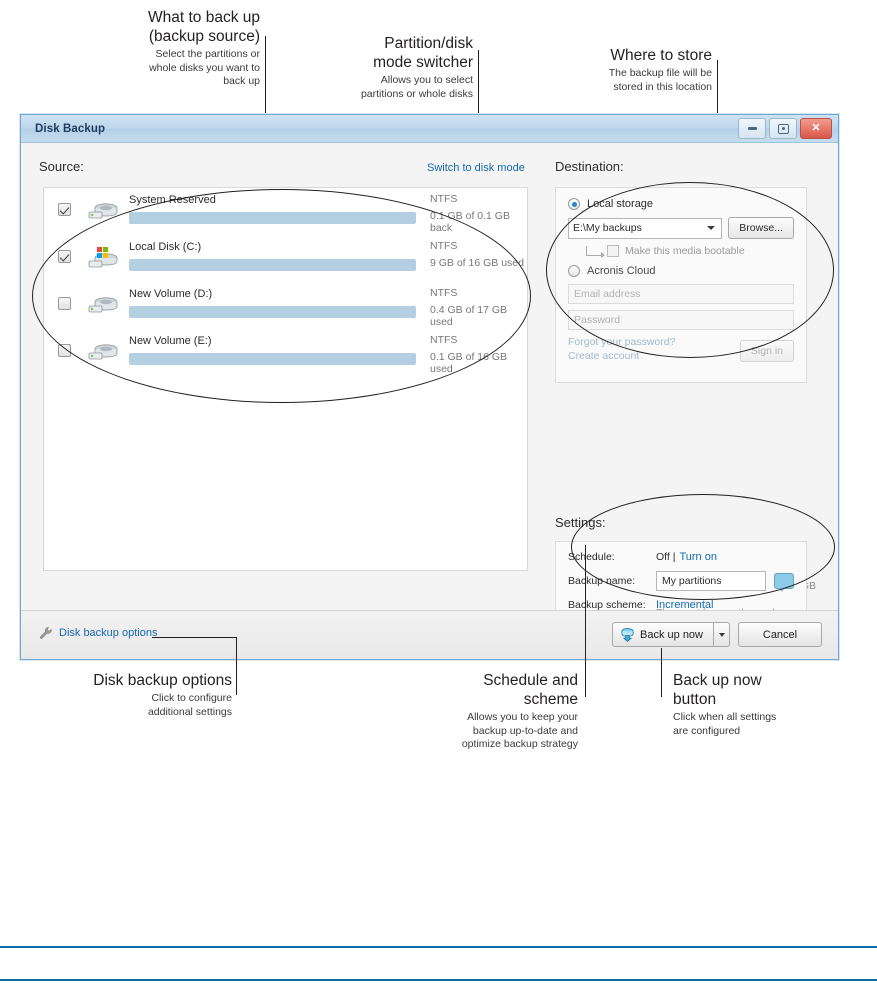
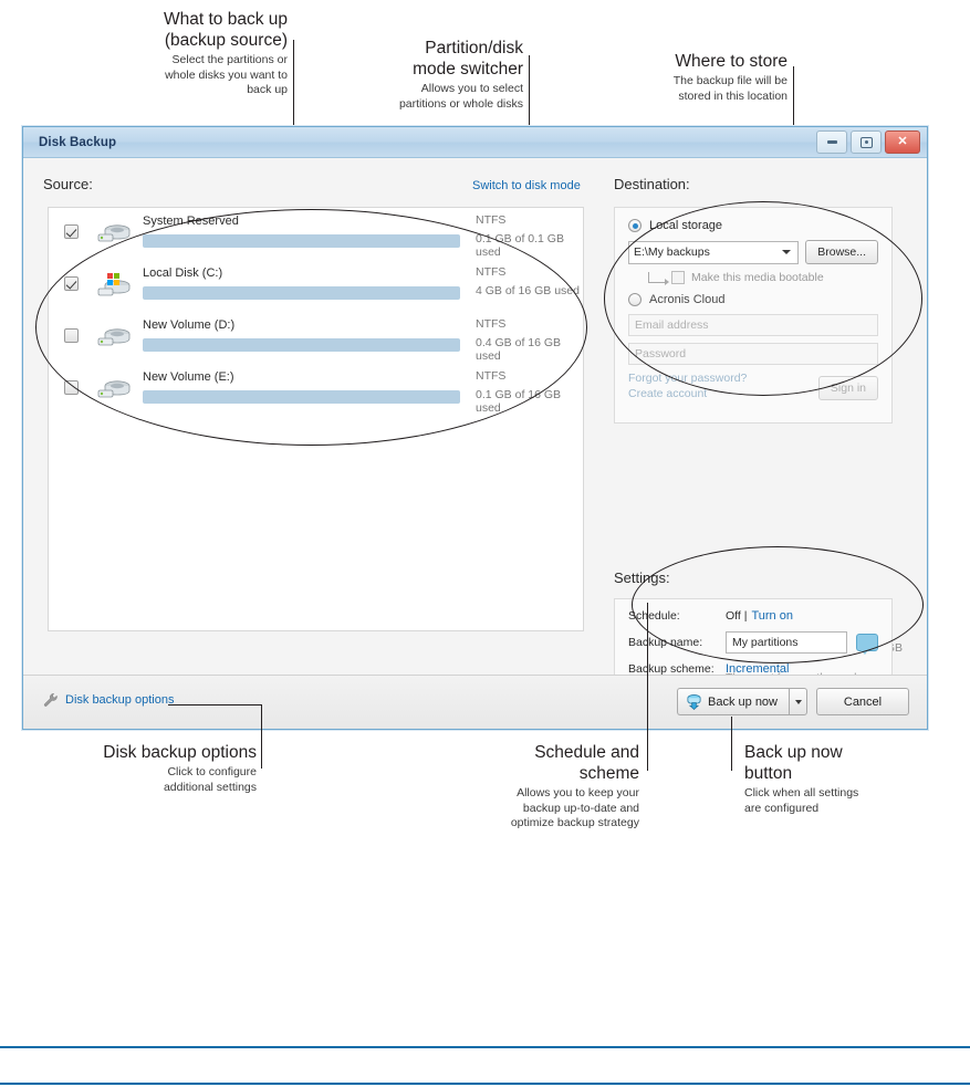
  What to back up
  (backup source)
  Select the partitions or
  whole disks you want to
  back up
  Partition/disk
  mode switcher
  Allows you to select
  partitions or whole disks
  Where to store
  The backup file will be
  stored in this location
  Disk Backup
  ✕
  Source:
  Switch to disk mode
  System Reserved
  NTFS
- 0.1 GB of 0.1 GB back
+ 0.1 GB of 0.1 GB used
  Local Disk (C:)
  NTFS
- 9 GB of 16 GB used
+ 4 GB of 16 GB used
  New Volume (D:)
  NTFS
- 0.4 GB of 17 GB used
+ 0.4 GB of 16 GB used
  New Volume (E:)
  NTFS
  0.1 GB of 16 GB used
  Destination:
  Local storage
  E:\My backups
  Browse...
  Make this media bootable
  Acronis Cloud
  Email address
  Password
  Forgot your password?
  Create account
  Sign in
  Settings:
  Schedule:
  Off |
  Turn on
  Backup name:
  My partitions
  Backup scheme:
  Incremental
  Disk backup options
  Back up now
  Cancel
  Disk backup options
  Click to configure
  additional settings
  Schedule and
  scheme
  Allows you to keep your
  backup up-to-date and
  optimize backup strategy
  Back up now
  button
  Click when all settings
  are configured
